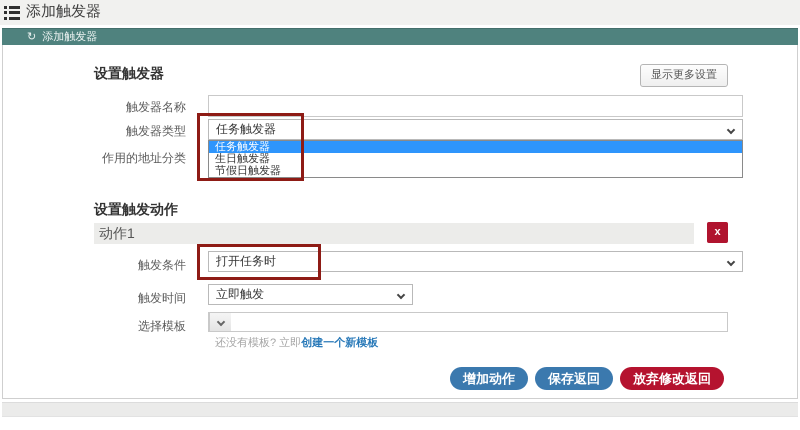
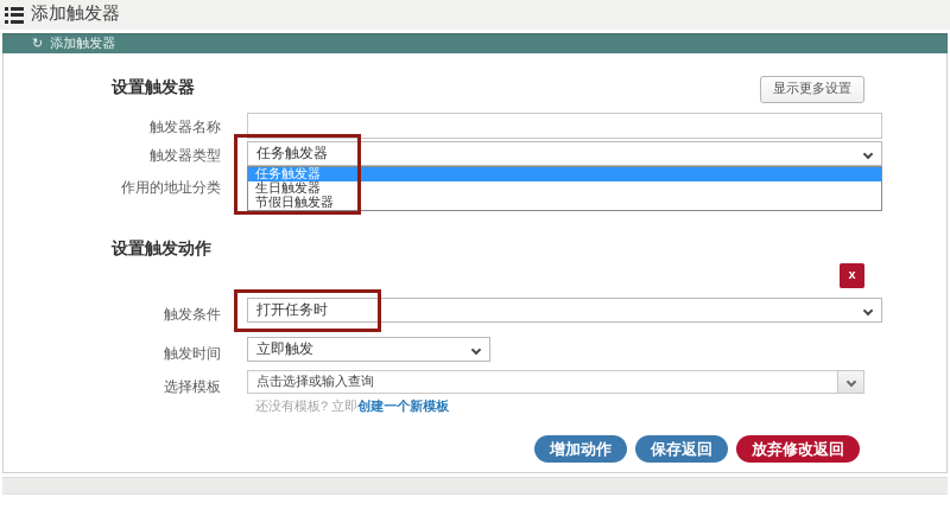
  添加触发器
  ↻
  添加触发器
  设置触发器
  显示更多设置
  触发器名称
  触发器类型
  任务触发器
  任务触发器
  生日触发器
  节假日触发器
  作用的地址分类
  设置触发动作
- 动作1
  x
  触发条件
  打开任务时
  触发时间
  立即触发
  选择模板
+ 点击选择或输入查询
  还没有模板? 立即创建一个新模板
  增加动作
  保存返回
  放弃修改返回
